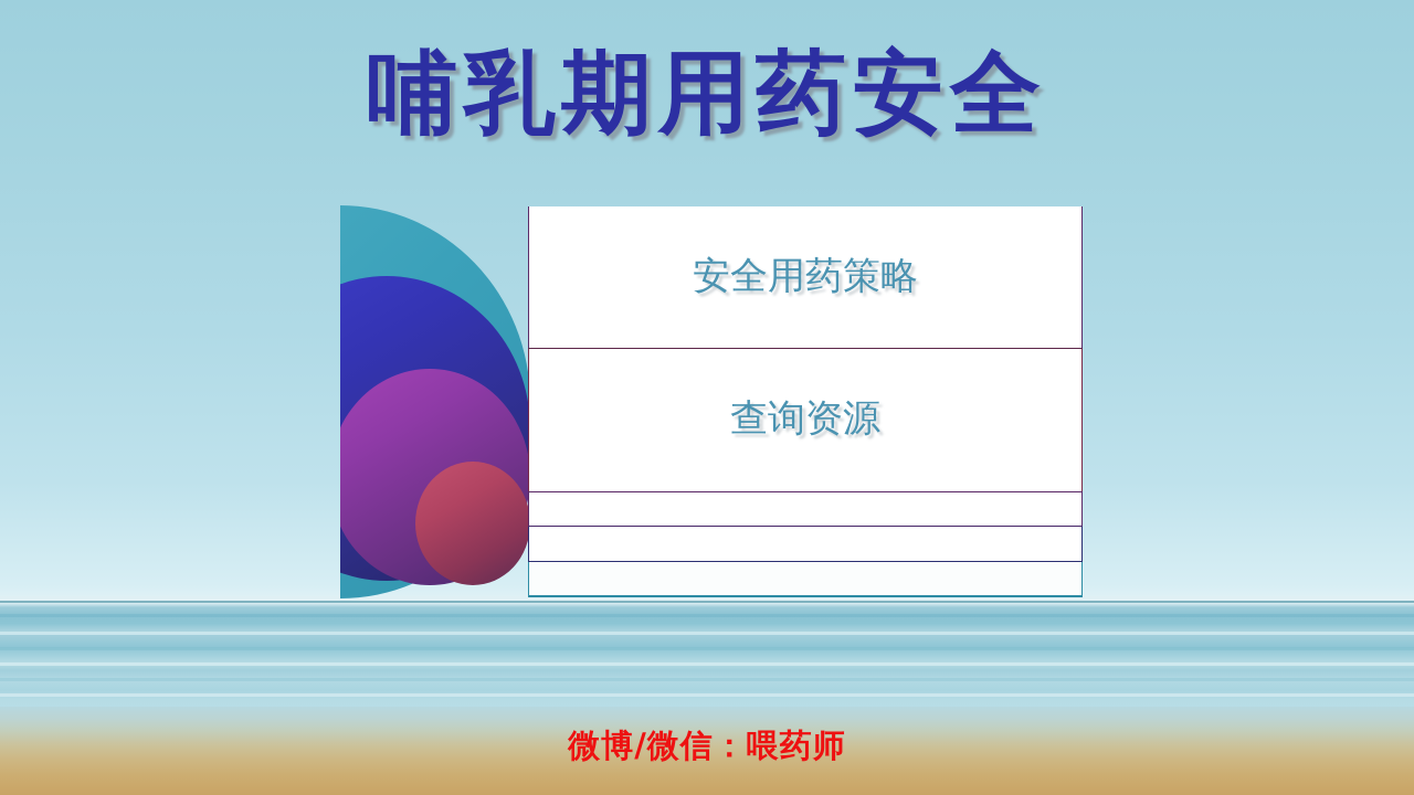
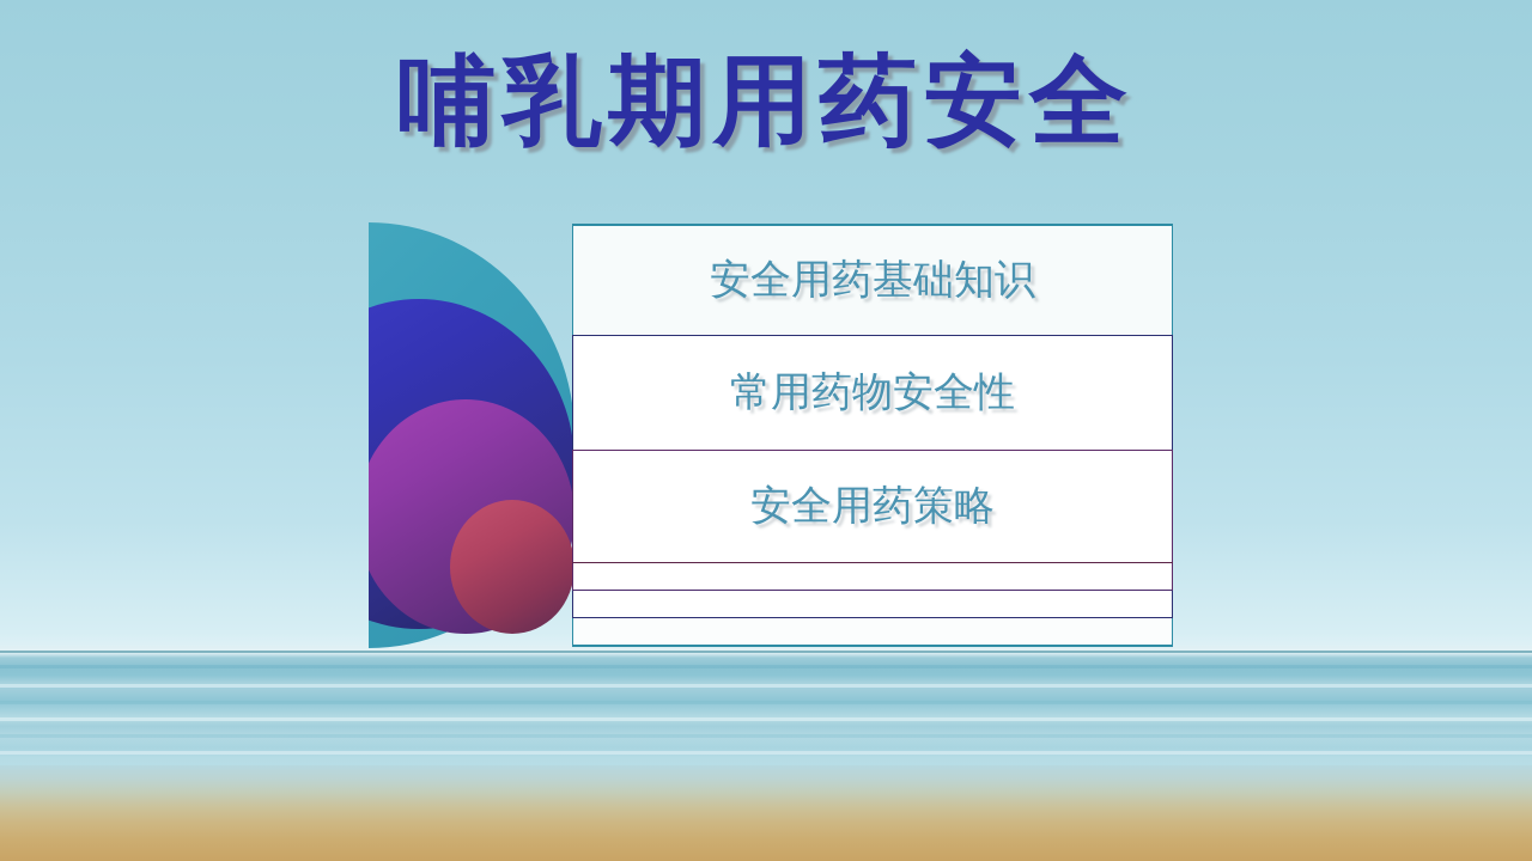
  哺乳期用药安全
+ 安全用药基础知识
+ 常用药物安全性
  安全用药策略
- 查询资源
- 微博/微信：喂药师
